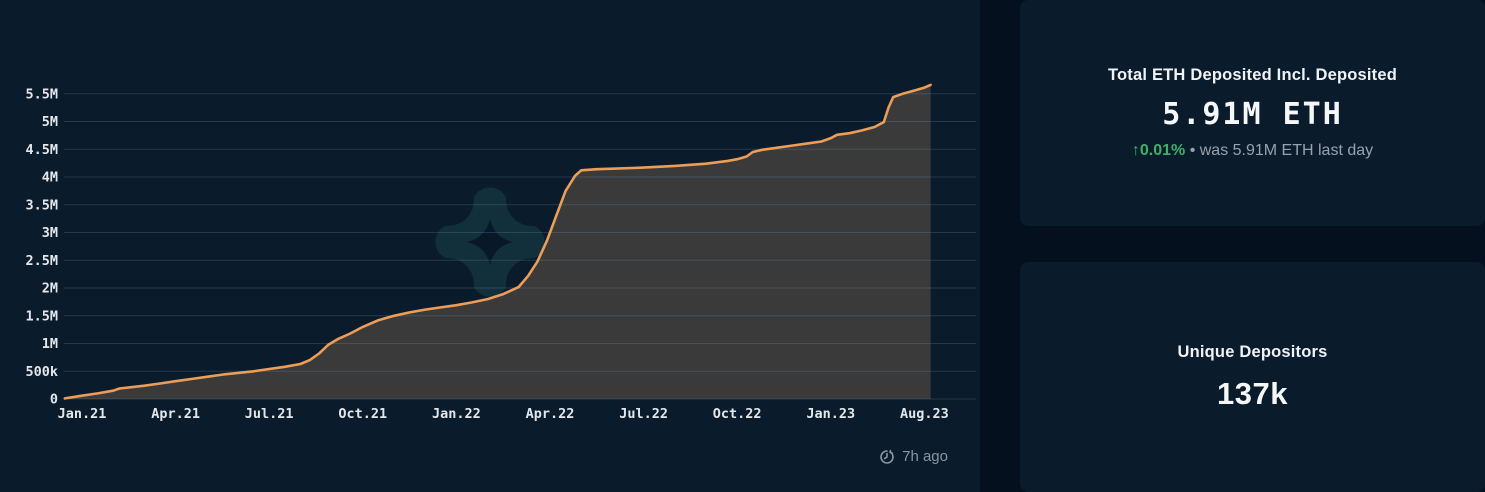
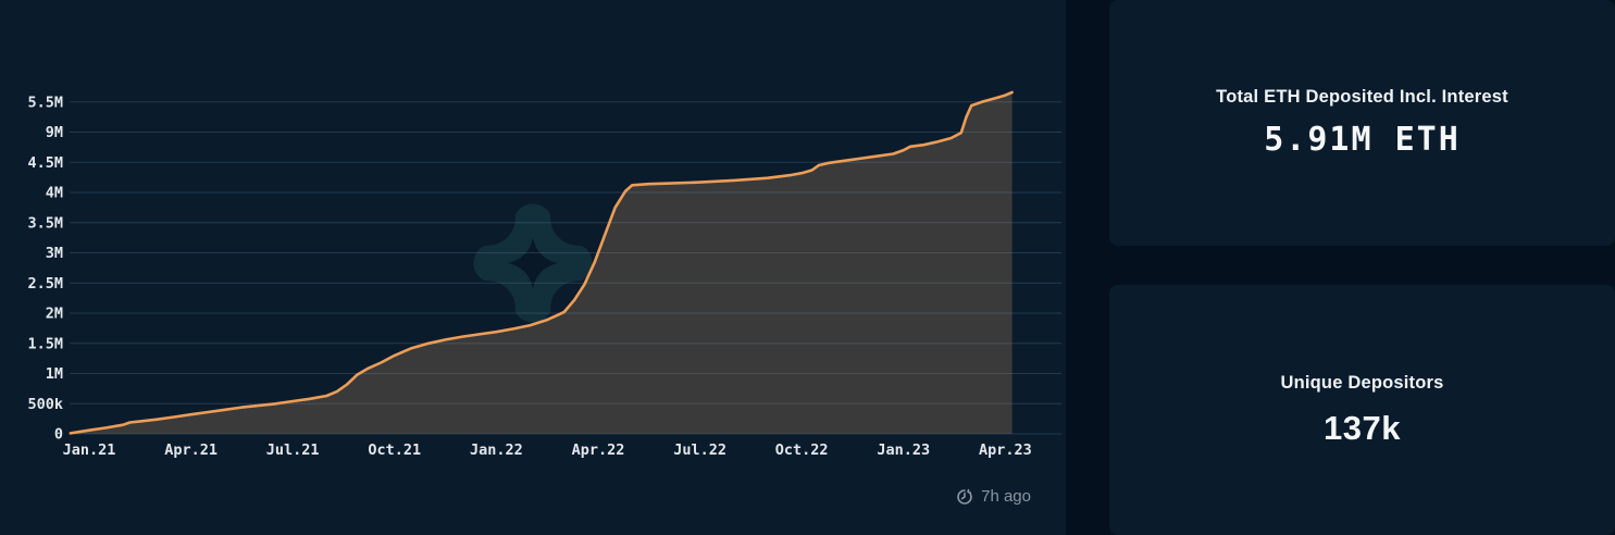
  0
  500k
  1M
  1.5M
  2M
  2.5M
  3M
  3.5M
  4M
  4.5M
- 5M
+ 9M
  5.5M
  Jan.21
  Apr.21
  Jul.21
  Oct.21
  Jan.22
  Apr.22
  Jul.22
  Oct.22
  Jan.23
- Aug.23
+ Apr.23
  7h ago
- Total ETH Deposited Incl. Deposited
+ Total ETH Deposited Incl. Interest
  5.91M ETH
- ↑0.01% • was 5.91M ETH last day
  Unique Depositors
  137k
